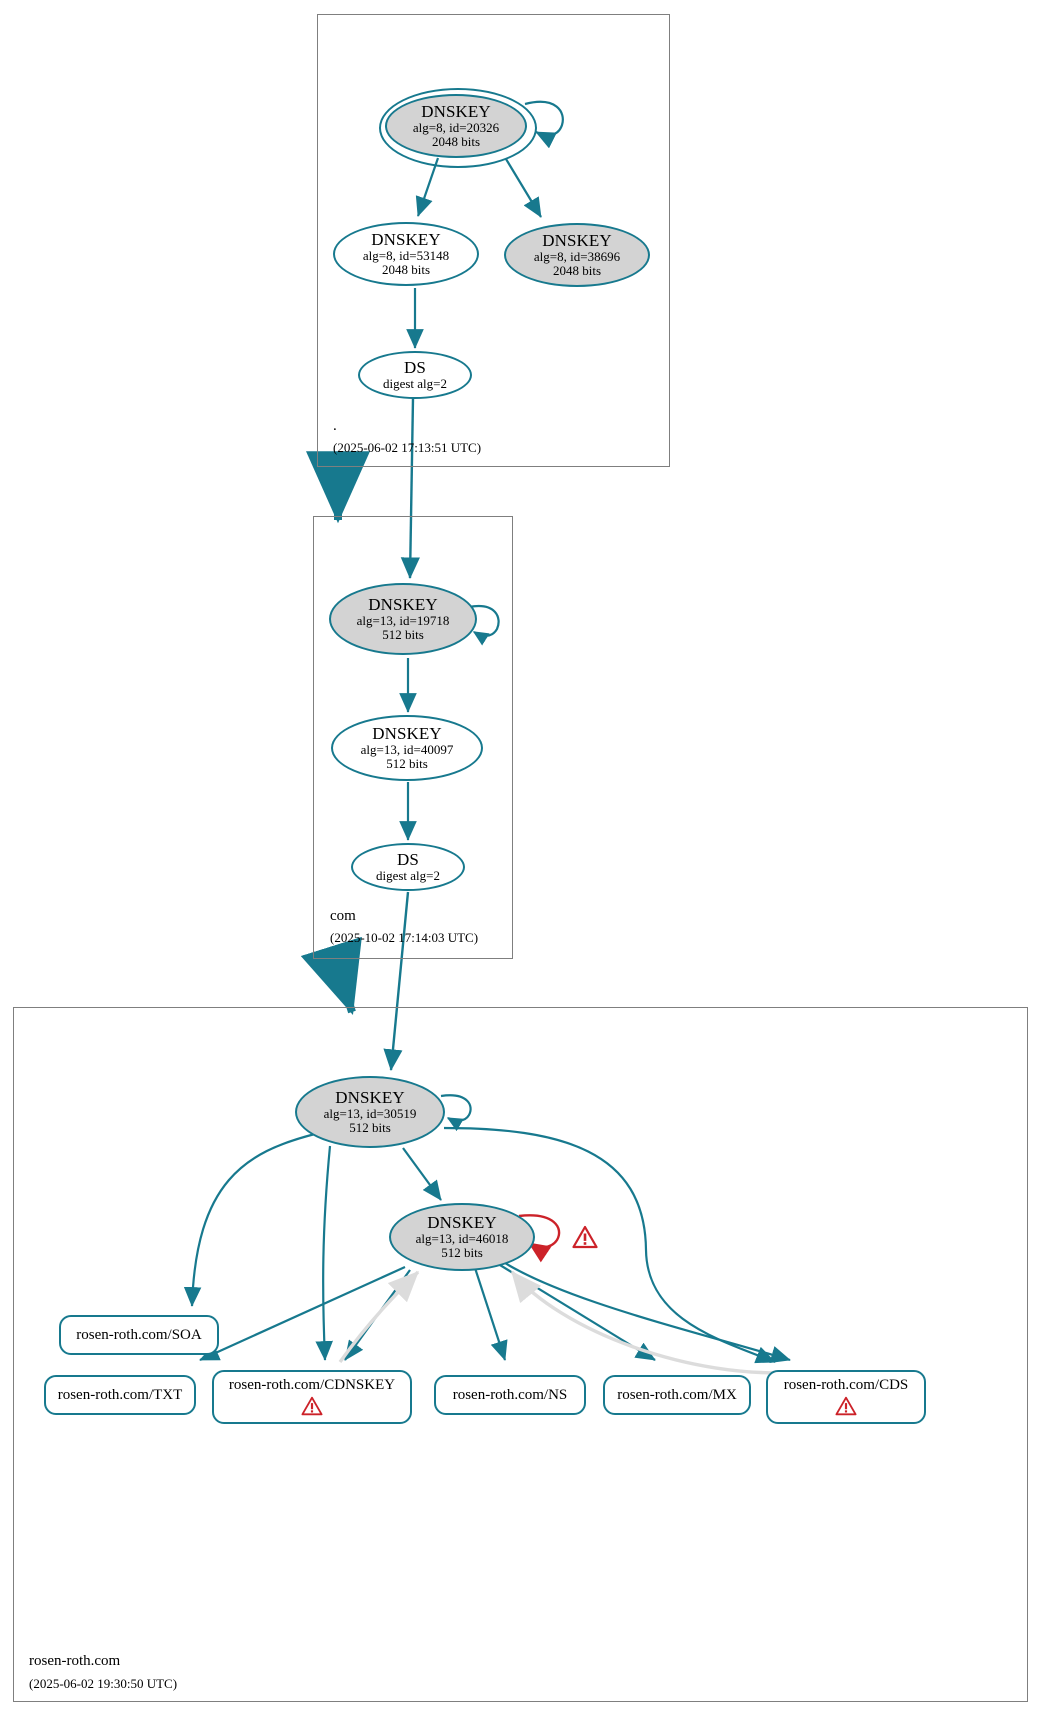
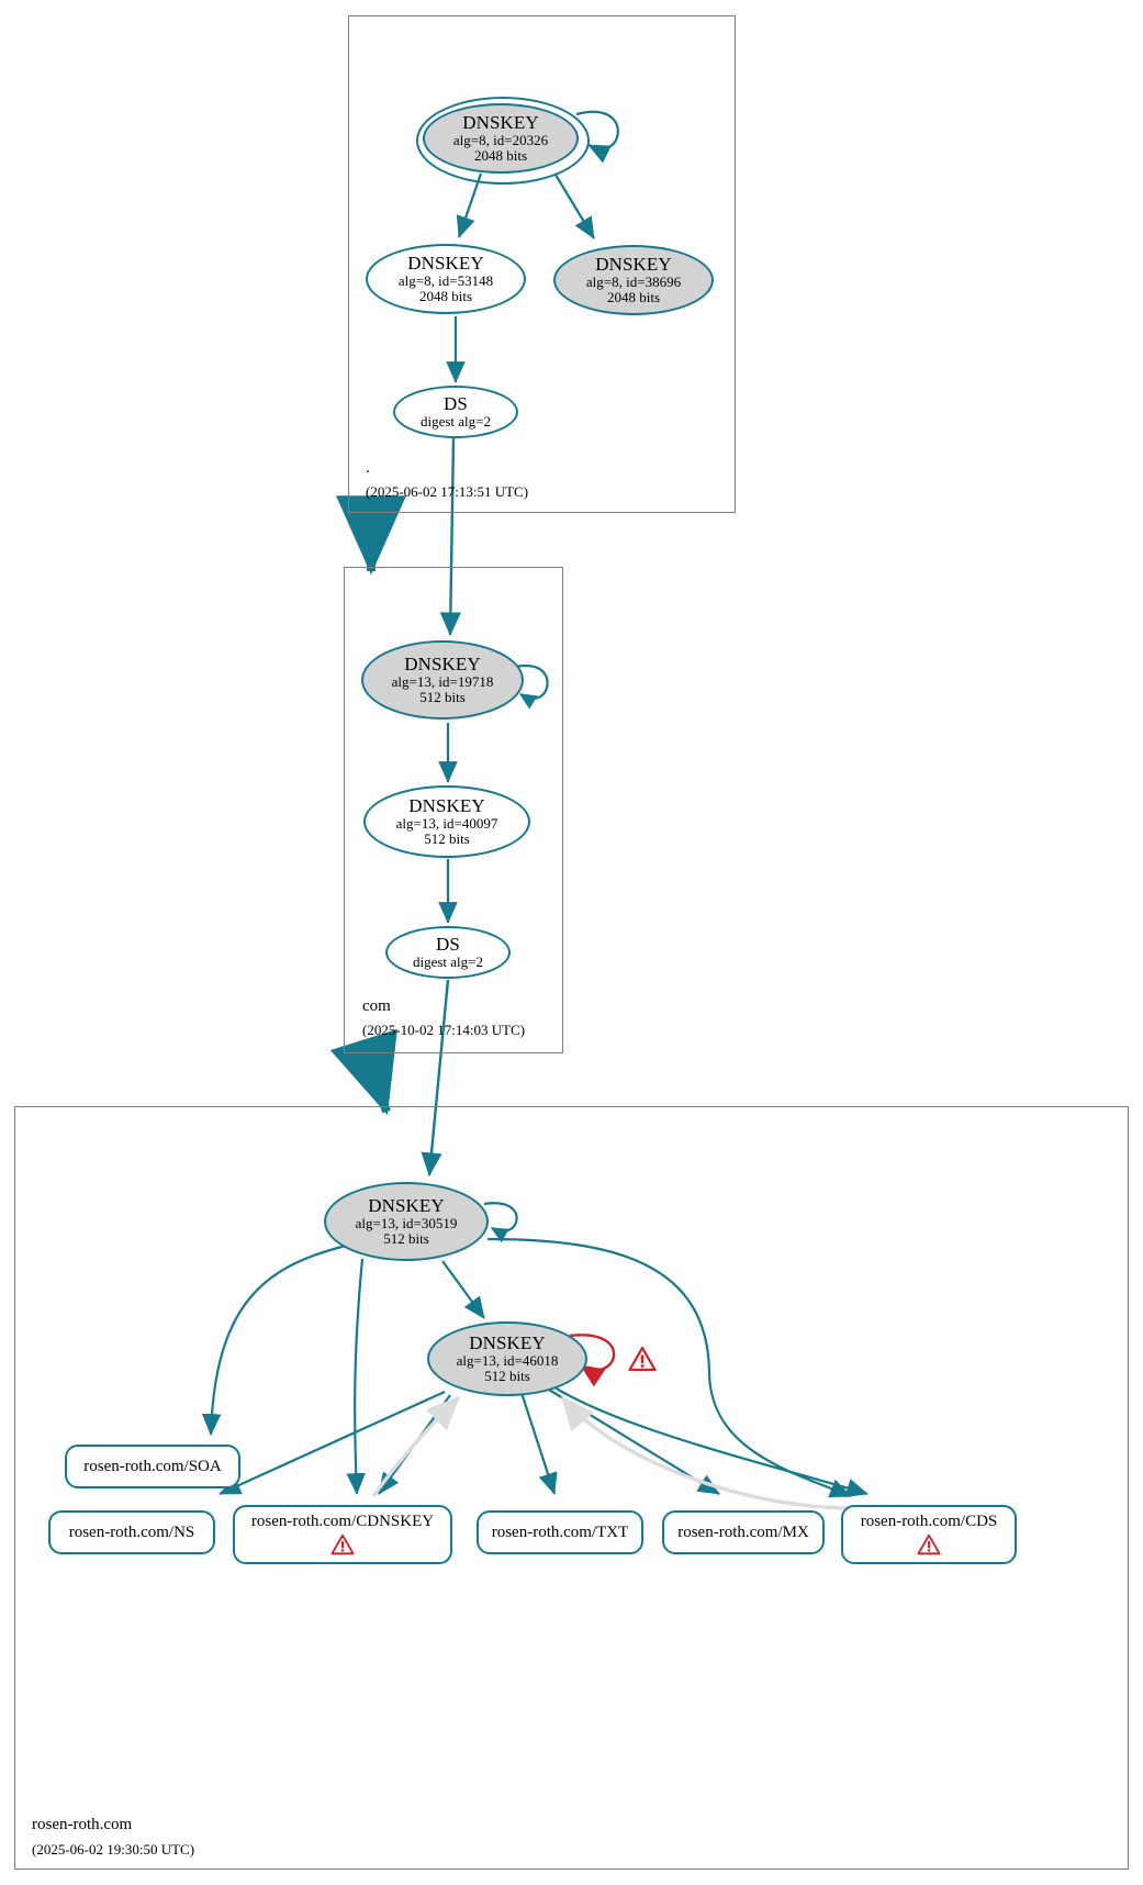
  .
  (2025-06-02 17:13:51 UTC)
  com
  (2025-10-02 17:14:03 UTC)
  rosen-roth.com
  (2025-06-02 19:30:50 UTC)
  DNSKEY
  alg=8, id=20326
  2048 bits
  DNSKEY
  alg=8, id=53148
  2048 bits
  DNSKEY
  alg=8, id=38696
  2048 bits
  DS
  digest alg=2
  DNSKEY
  alg=13, id=19718
  512 bits
  DNSKEY
  alg=13, id=40097
  512 bits
  DS
  digest alg=2
  DNSKEY
  alg=13, id=30519
  512 bits
  DNSKEY
  alg=13, id=46018
  512 bits
  rosen-roth.com/SOA
- rosen-roth.com/TXT
+ rosen-roth.com/NS
  rosen-roth.com/CDNSKEY
- rosen-roth.com/NS
+ rosen-roth.com/TXT
  rosen-roth.com/MX
  rosen-roth.com/CDS
